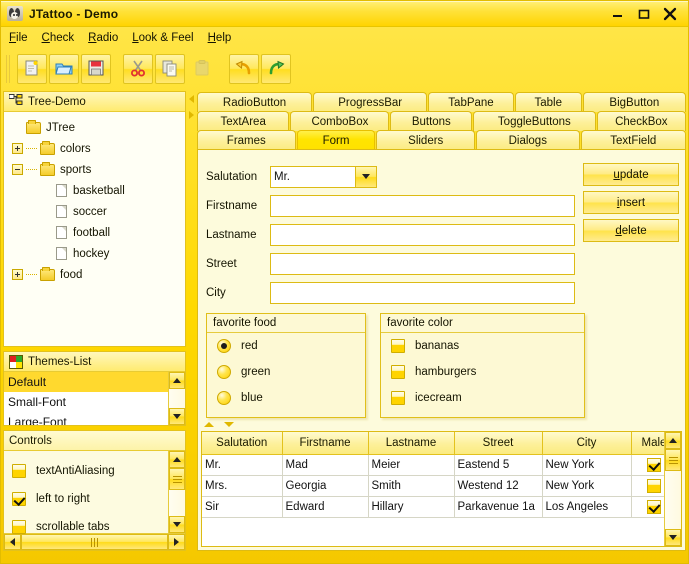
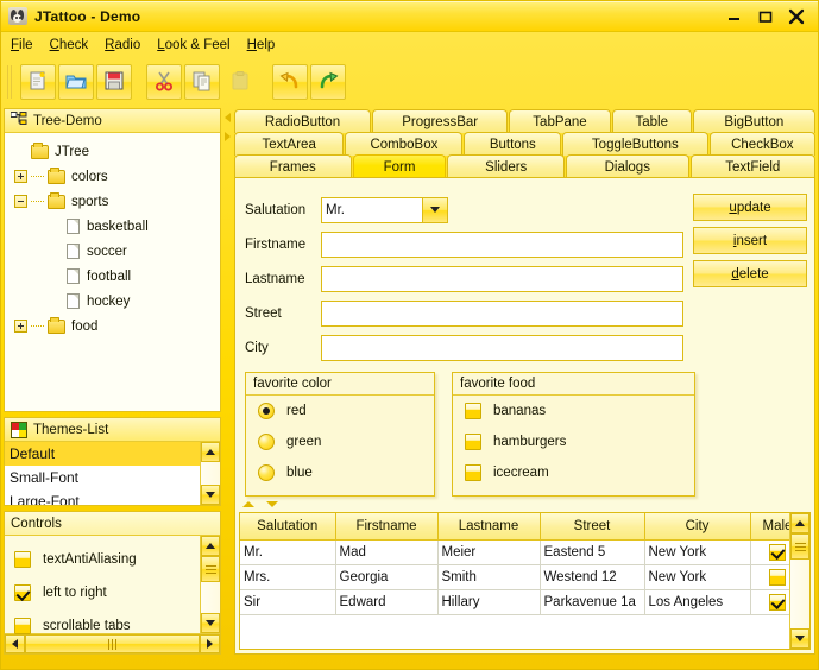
  JTattoo - Demo
  File
  Check
  Radio
  Look & Feel
  Help
  Tree-Demo
  JTree
  colors
  sports
  basketball
  soccer
  football
  hockey
  food
  Themes-List
  Default
  Small-Font
  Large-Font
  Controls
  textAntiAliasing
  left to right
  scrollable tabs
  RadioButton
  ProgressBar
  TabPane
  Table
  BigButton
  TextArea
  ComboBox
  Buttons
  ToggleButtons
  CheckBox
  Frames
  Form
  Sliders
  Dialogs
  TextField
  Salutation
  Mr.
  Firstname
  Lastname
  Street
  City
  u
  pdate
  i
  nsert
  d
  elete
- favorite food
+ favorite color
  red
  green
  blue
- favorite color
+ favorite food
  bananas
  hamburgers
  icecream
  Salutation	Firstname	Lastname	Street	City	Mal
  Mr.	Mad	Meier	Eastend 5	New York
  Mrs.	Georgia	Smith	Westend 12	New York
  Sir	Edward	Hillary	Parkavenue 1a	Los Angeles
